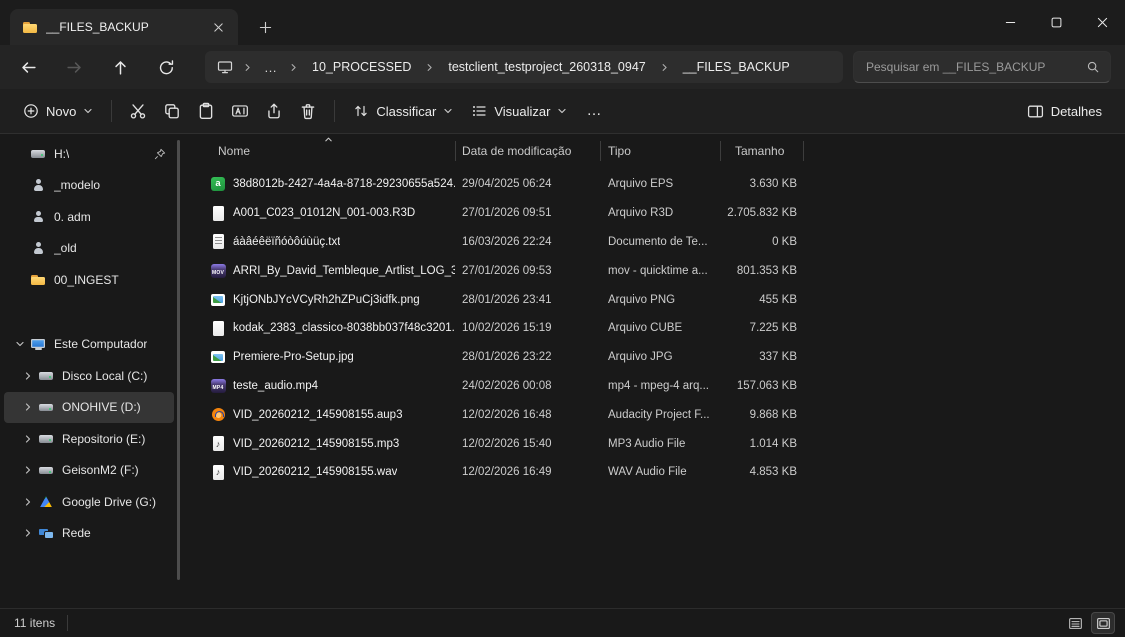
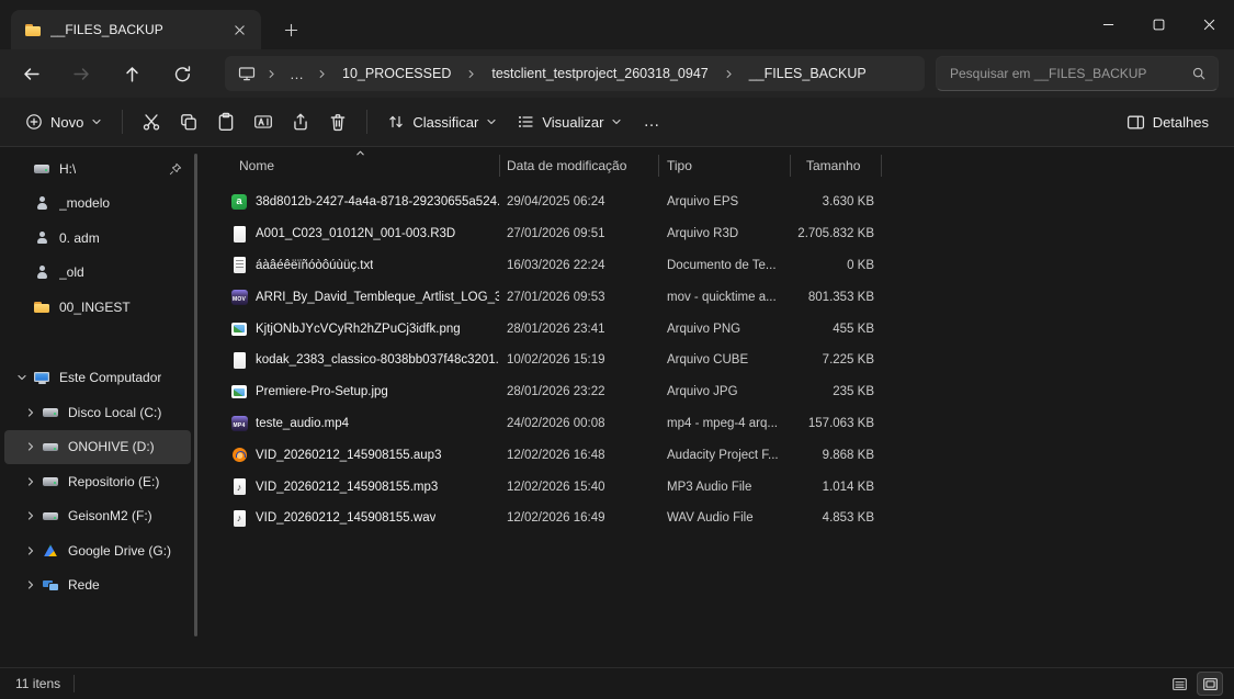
  __FILES_BACKUP
  …
  10_PROCESSED
  testclient_testproject_260318_0947
  __FILES_BACKUP
  Pesquisar em __FILES_BACKUP
  Novo
  Classificar
  Visualizar
  …
  Detalhes
  H:\
  _modelo
  0. adm
  _old
  00_INGEST
  Este Computador
  Disco Local (C:)
  ONOHIVE (D:)
  Repositorio (E:)
  GeisonM2 (F:)
  Google Drive (G:)
  Rede
  Nome
  Data de modificação
  Tipo
  Tamanho
  38d8012b-2427-4a4a-8718-29230655a524.
  29/04/2025 06:24
  Arquivo EPS
  3.630 KB
  A001_C023_01012N_001-003.R3D
  27/01/2026 09:51
  Arquivo R3D
  2.705.832 KB
  áàâéêëïñóòôúùüç.txt
  16/03/2026 22:24
  Documento de Te...
  0 KB
  ARRI_By_David_Tembleque_Artlist_LOG_3
  27/01/2026 09:53
  mov - quicktime a...
  801.353 KB
  KjtjONbJYcVCyRh2hZPuCj3idfk.png
  28/01/2026 23:41
  Arquivo PNG
  455 KB
  kodak_2383_classico-8038bb037f48c3201.
  10/02/2026 15:19
  Arquivo CUBE
  7.225 KB
  Premiere-Pro-Setup.jpg
  28/01/2026 23:22
  Arquivo JPG
- 337 KB
+ 235 KB
  teste_audio.mp4
  24/02/2026 00:08
  mp4 - mpeg-4 arq...
  157.063 KB
  VID_20260212_145908155.aup3
  12/02/2026 16:48
  Audacity Project F...
  9.868 KB
  VID_20260212_145908155.mp3
  12/02/2026 15:40
  MP3 Audio File
  1.014 KB
  VID_20260212_145908155.wav
  12/02/2026 16:49
  WAV Audio File
  4.853 KB
  11 itens
